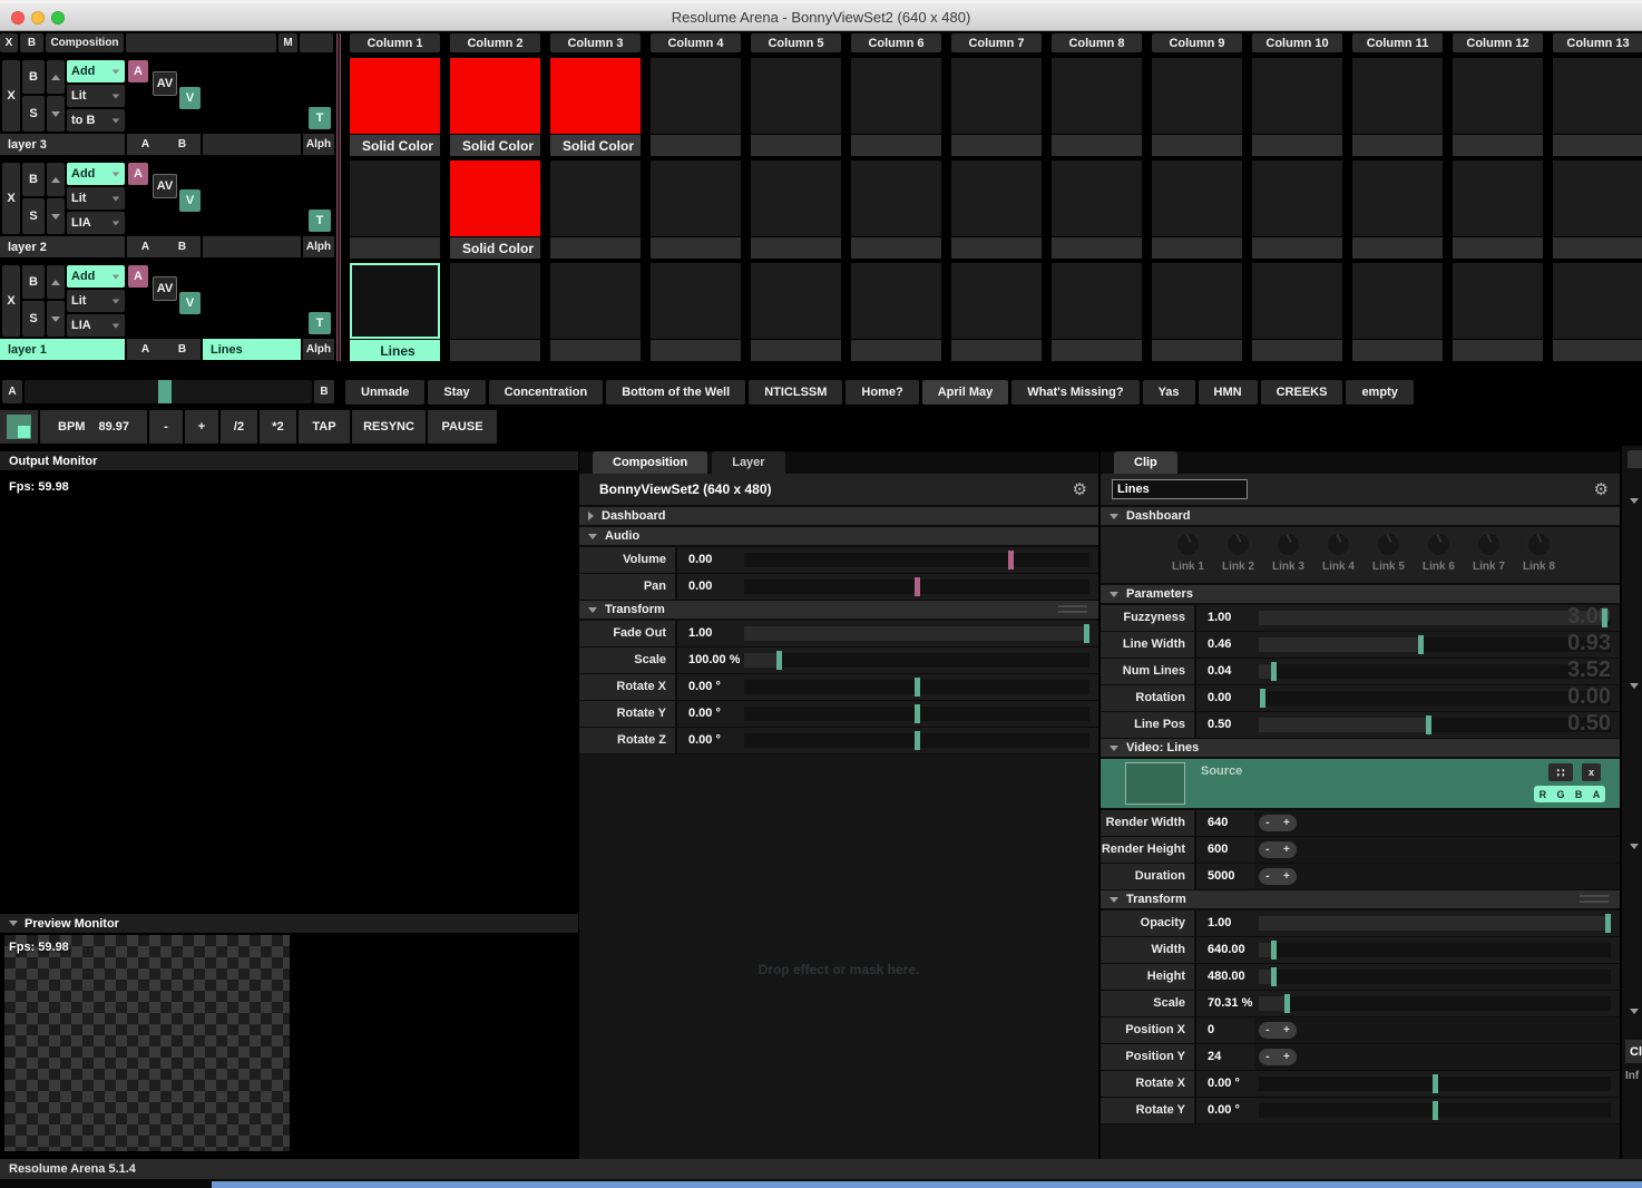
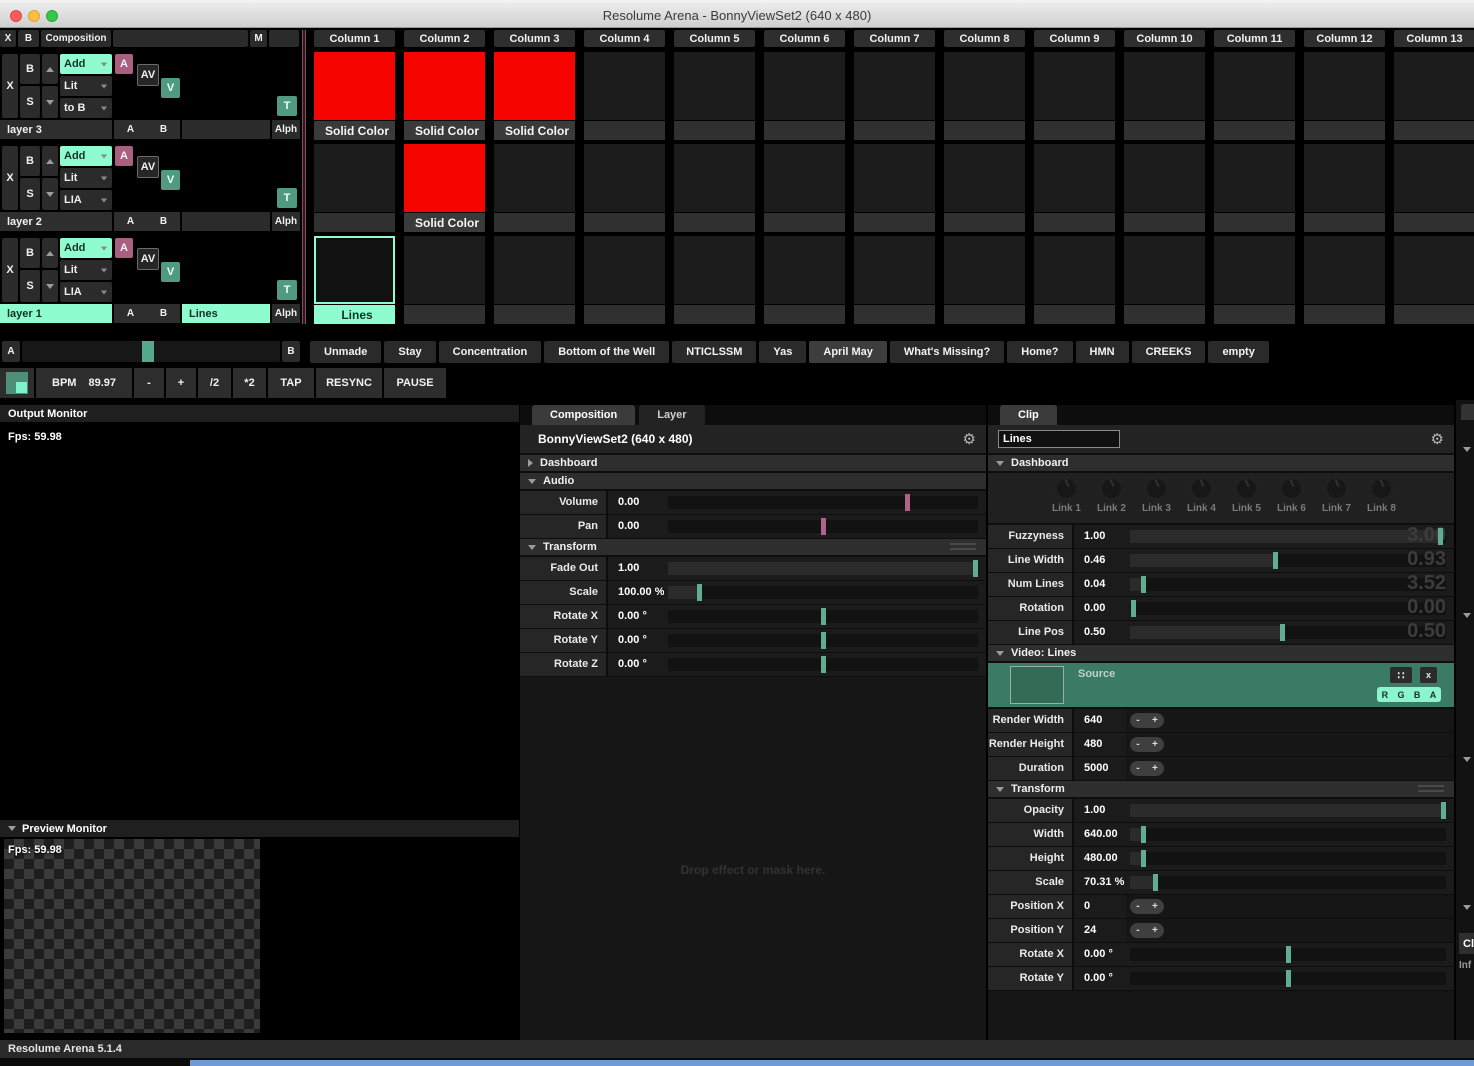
  Resolume Arena - BonnyViewSet2 (640 x 480)
  X
  B
  Composition
  M
  Column 1
  Column 2
  Column 3
  Column 4
  Column 5
  Column 6
  Column 7
  Column 8
  Column 9
  Column 10
  Column 11
  Column 12
  Column 13
  X
  B
  S
  Add
  Lit
  to B
  A
  AV
  V
  T
  layer 3
  A
  B
  Alph
  Solid Color
  Solid Color
  Solid Color
  X
  B
  S
  Add
  Lit
  LIA
  A
  AV
  V
  T
  layer 2
  A
  B
  Alph
  Solid Color
  X
  B
  S
  Add
  Lit
  LIA
  A
  AV
  V
  T
  layer 1
  A
  B
  Lines
  Alph
  Lines
  A
  B
  Unmade
  Stay
  Concentration
  Bottom of the Well
  NTICLSSM
- Home?
+ Yas
  April May
  What's Missing?
- Yas
+ Home?
  HMN
  CREEKS
  empty
  BPM
  89.97
  -
  +
  /2
  *2
  TAP
  RESYNC
  PAUSE
  Output Monitor
  Fps: 59.98
  Preview Monitor
  Fps: 59.98
  Composition
  Layer
  BonnyViewSet2 (640 x 480)
  ⚙
  Dashboard
  Audio
  Volume
  0.00
  Pan
  0.00
  Transform
  Fade Out
  1.00
  Scale
  100.00 %
  Rotate X
  0.00 °
  Rotate Y
  0.00 °
  Rotate Z
  0.00 °
  Drop effect or mask here.
  Clip
  Lines
  ⚙
  Dashboard
  Link 1
  Link 2
  Link 3
  Link 4
  Link 5
  Link 6
  Link 7
  Link 8
- Parameters
  Fuzzyness
  1.00
  3.0
  Line Width
  0.46
  0.93
  Num Lines
  0.04
  3.52
  Rotation
  0.00
  0.00
  Line Pos
  0.50
  0.50
  Video: Lines
  Source
  ∷
  x
  R
  G
  B
  A
  Render Width
  640
  -
  +
  Render Height
- 600
+ 480
  -
  +
  Duration
  5000
  -
  +
  Transform
  Opacity
  1.00
  Width
  640.00
  Height
  480.00
  Scale
  70.31 %
  Position X
  0
  -
  +
  Position Y
  24
  -
  +
  Rotate X
  0.00 °
  Rotate Y
  0.00 °
  Cl
  Inf
  Resolume Arena 5.1.4
